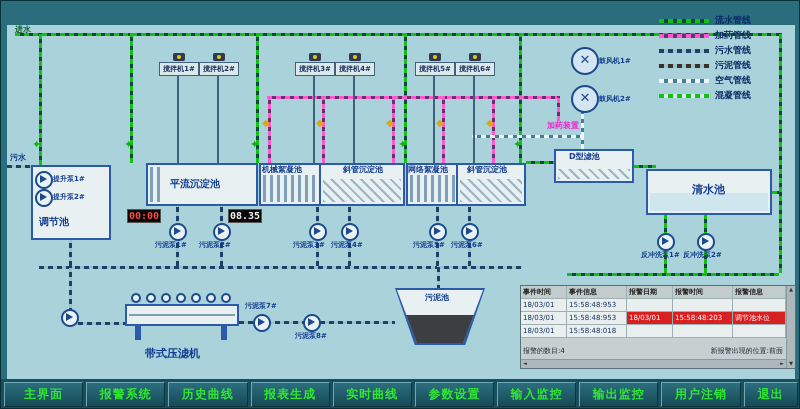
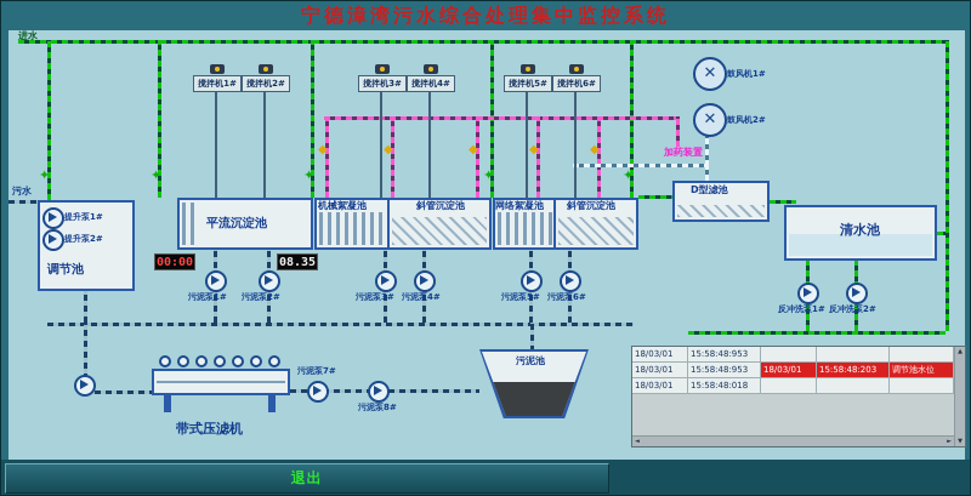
+ 宁德漳湾污水综合处理集中监控系统
  进水
  污水
  调节池
  提升泵1#
  提升泵2#
  平流沉淀池
  机械絮凝池
  斜管沉淀池
  网络絮凝池
  斜管沉淀池
  D型滤池
  清水池
  00:00
  08.35
  搅拌机1#
  搅拌机2#
  搅拌机3#
  搅拌机4#
  搅拌机5#
  搅拌机6#
  ✕
  鼓风机1#
  ✕
  鼓风机2#
  加药装置
  ✦
  ✦
  ✦
  ✦
  ✦
  ◆
  ◆
  ◆
  ◆
  ◆
  污泥泵1#
  污泥泵2#
  污泥泵3#
  污泥泵4#
  污泥泵5#
  污泥泵6#
  反冲洗泵1#
  反冲洗泵2#
  带式压滤机
  污泥泵7#
  污泥泵8#
  污泥池
- 事件时间
- 事件信息
- 报警日期
- 报警时间
- 报警信息
  18/03/01
  15:58:48:953
  18/03/01
  15:58:48:953
  18/03/01
  15:58:48:203
  调节池水位
  18/03/01
  15:58:48:018
- 报警的数目:4
- 新报警出现的位置:前面
- 流水管线
- 加药管线
- 污水管线
- 污泥管线
- 空气管线
- 混凝管线
- 主界面
- 报警系统
- 历史曲线
- 报表生成
- 实时曲线
- 参数设置
- 输入监控
- 输出监控
- 用户注销
  退出
